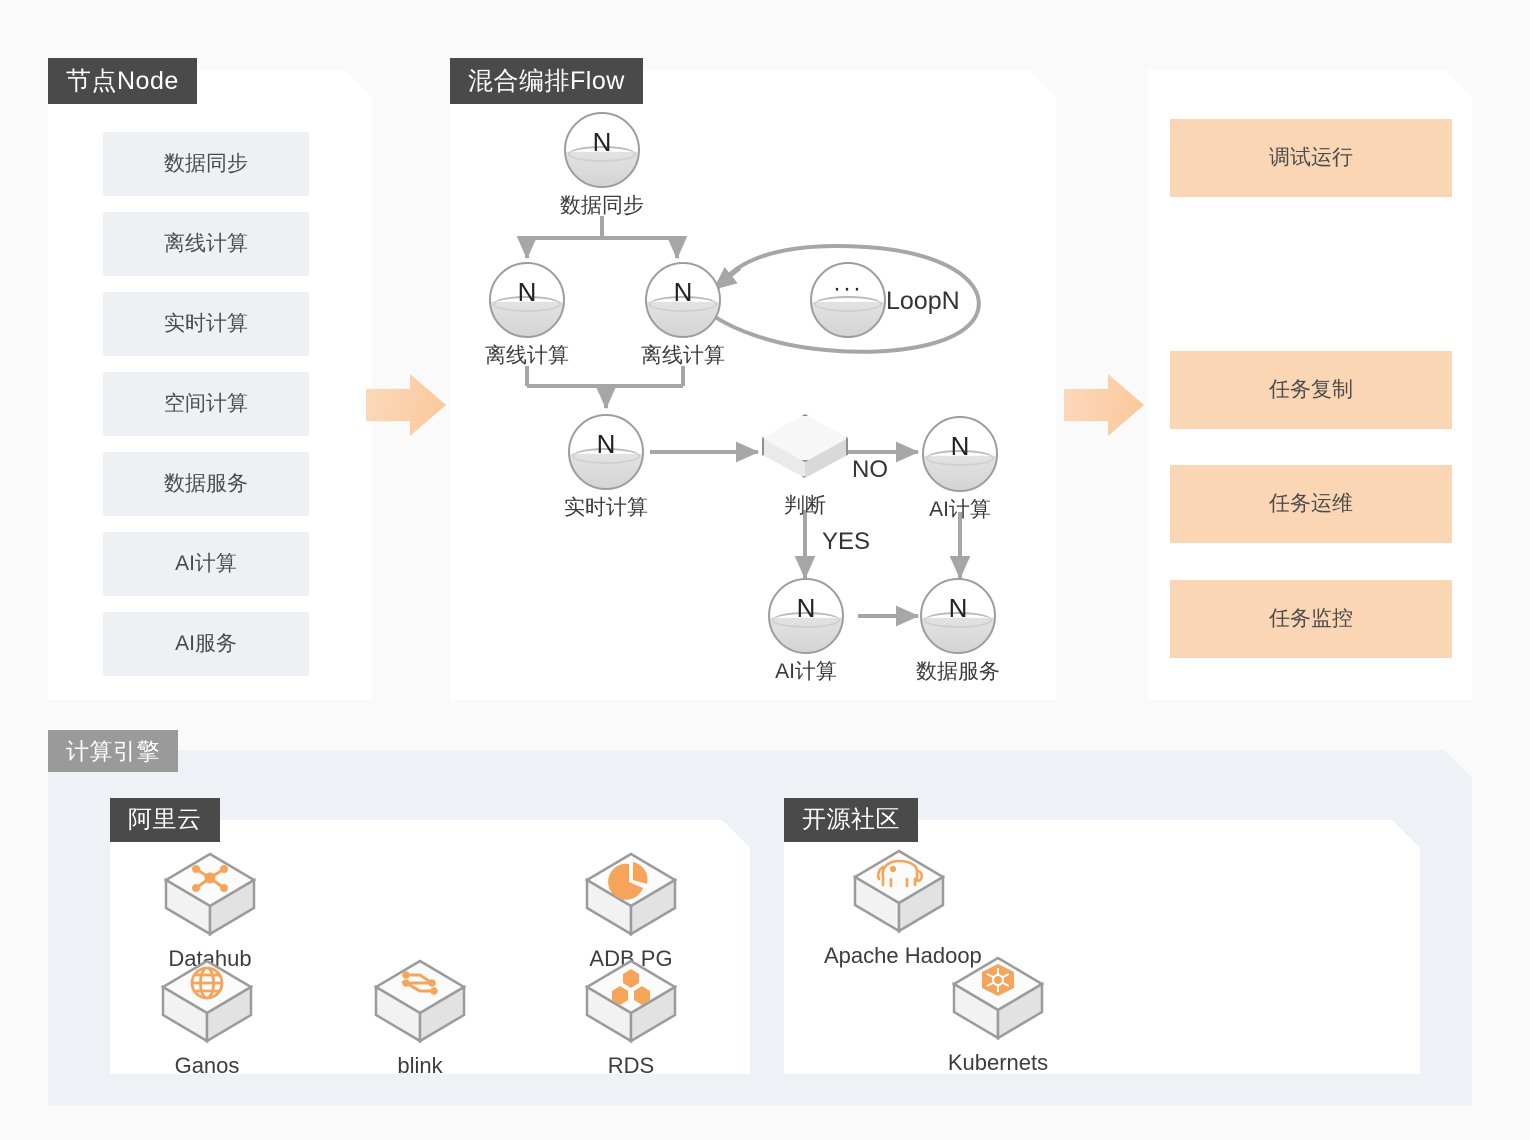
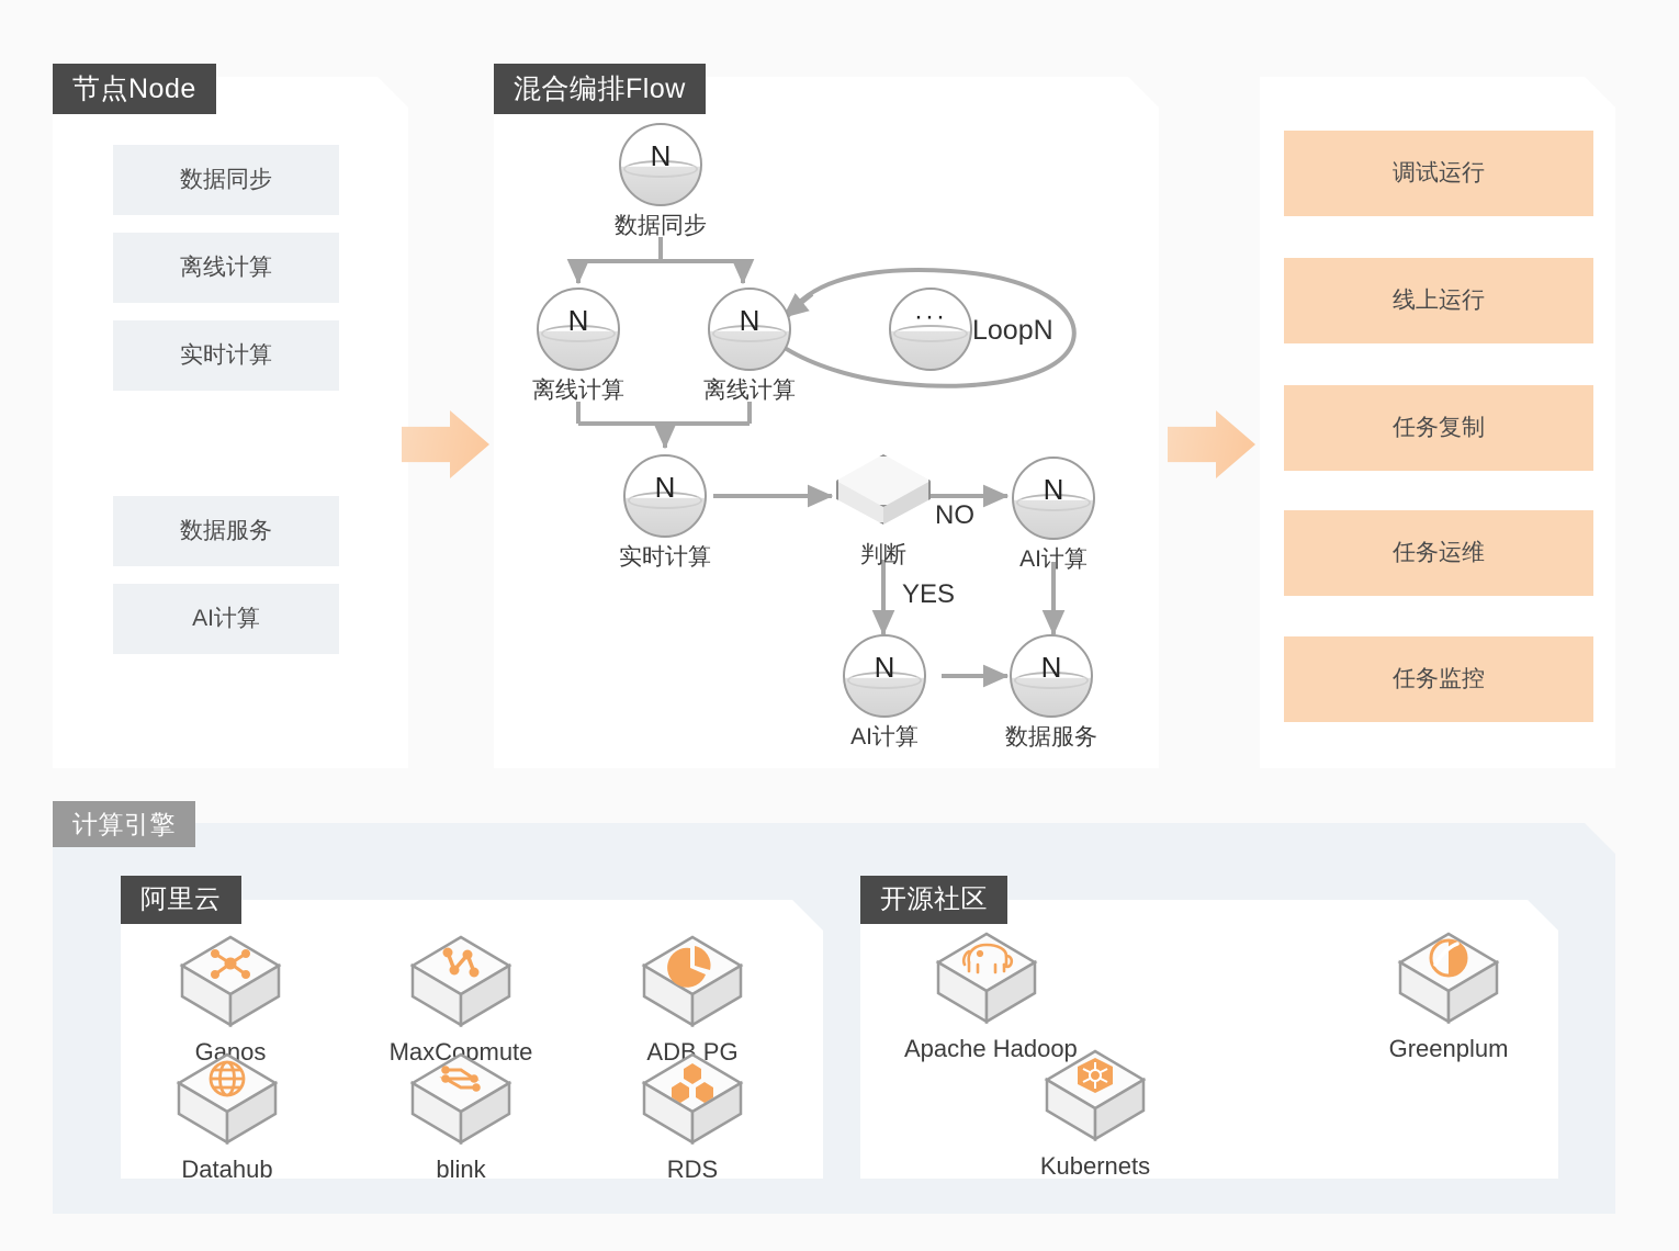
  节点Node
  数据同步
  离线计算
  实时计算
- 空间计算
  数据服务
  AI计算
- AI服务
  混合编排Flow
  N
  数据同步
  N
  离线计算
  N
  离线计算
  ···
  LoopN
  N
  实时计算
  判断
  NO
  YES
  N
  AI计算
  N
  AI计算
  N
  数据服务
  调试运行
+ 线上运行
  任务复制
  任务运维
  任务监控
  计算引擎
  阿里云
- Datahub
+ Ganos
+ MaxCopmute
  ADB PG
- Ganos
+ Datahub
  blink
  RDS
  开源社区
  Apache Hadoo
+ Greenplum
  Kubernets
